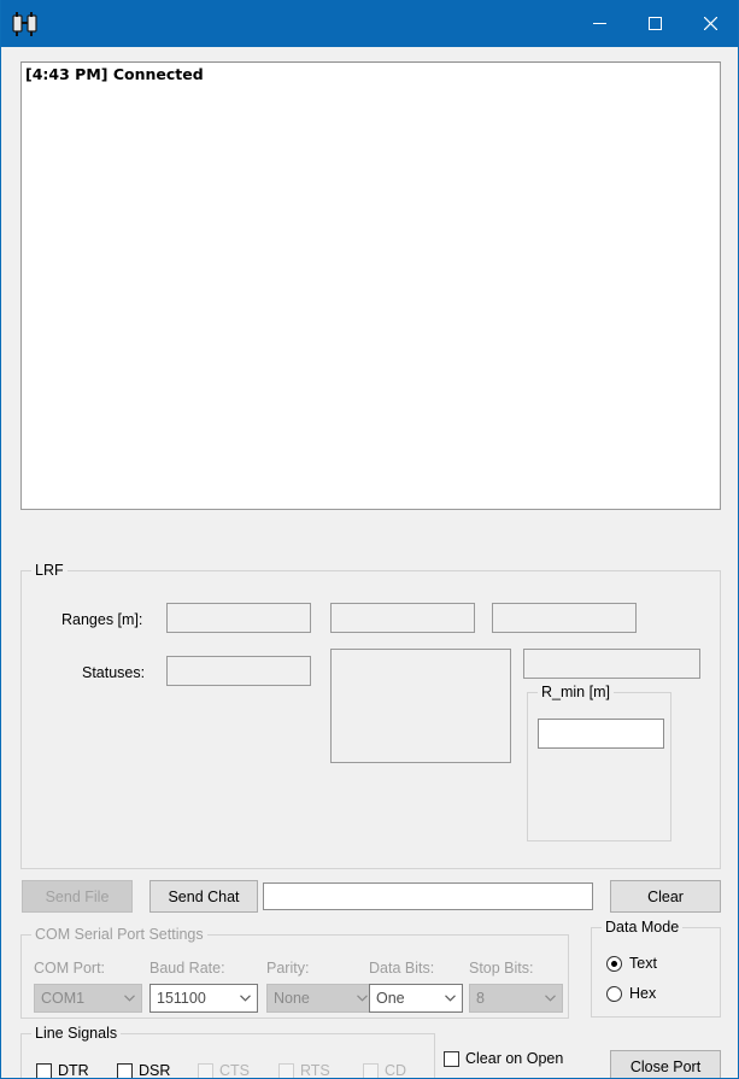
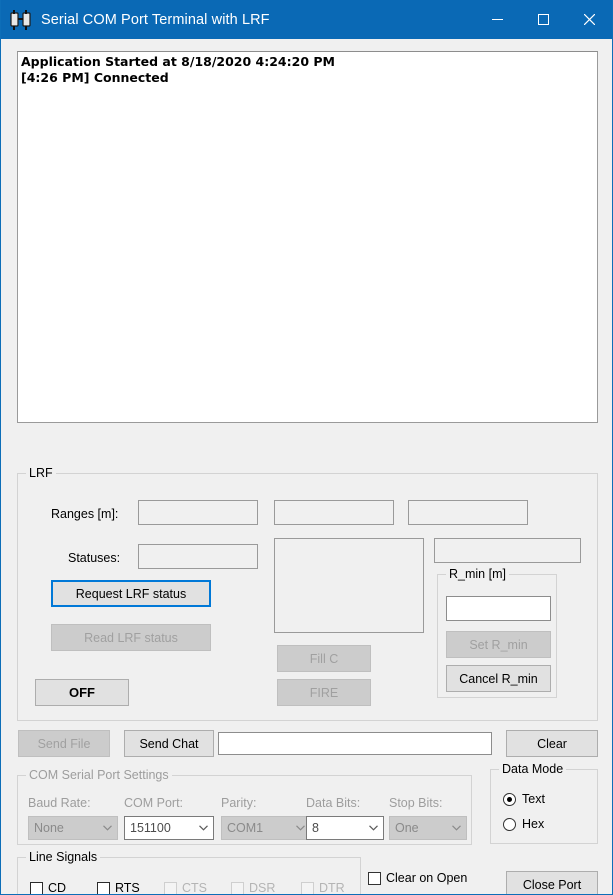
+ Serial COM Port Terminal with LRF
+ Application Started at 8/18/2020 4:24:20 PM
- [4:43 PM] Connected
+ [4:26 PM] Connected
  LRF
  Ranges [m]:
  Statuses:
+ Request LRF status
+ Read LRF status
+ OFF
+ Fill C
+ FIRE
  R_min [m]
+ Set R_min
+ Cancel R_min
  Send File
  Send Chat
  Clear
  COM Serial Port Settings
- COM Port:
+ Baud Rate:
- COM1
+ None
- Baud Rate:
+ COM Port:
  151100
  Parity:
- None
+ COM1
  Data Bits:
- One
+ 8
  Stop Bits:
- 8
+ One
  Data Mode
  Text
  Hex
  Line Signals
- DTR
+ CD
- DSR
+ RTS
  CTS
- RTS
+ DSR
- CD
+ DTR
  Clear on Open
  Close Port
